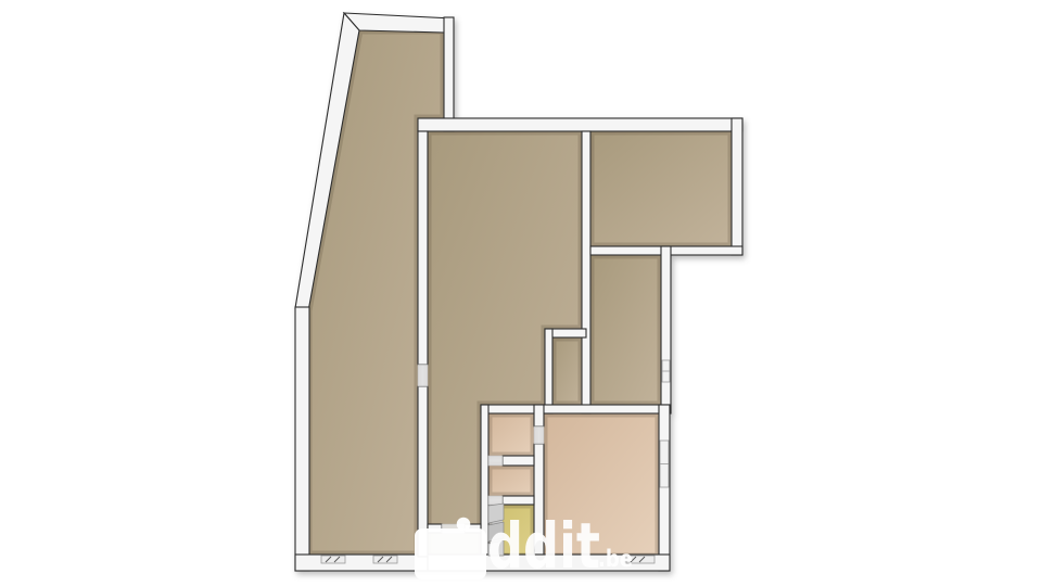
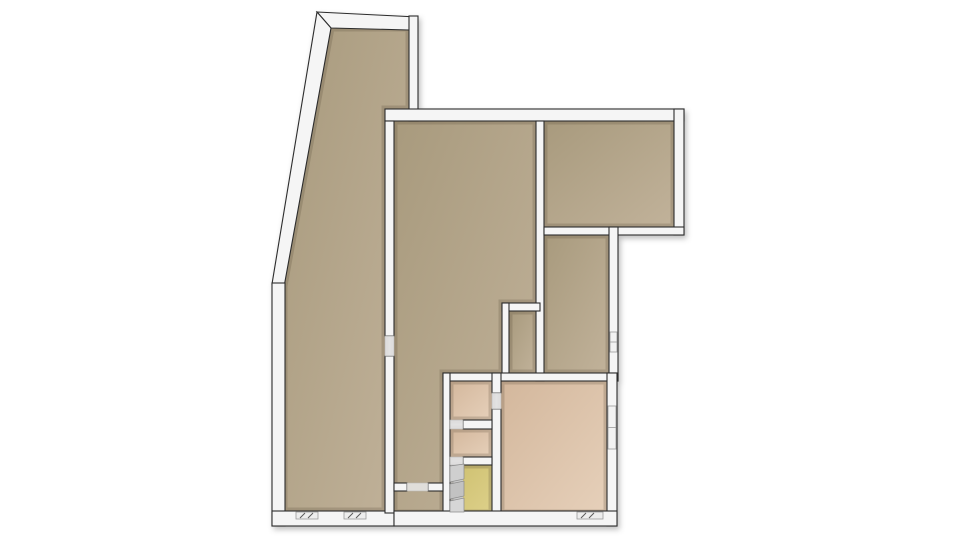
- ddit
- .be
